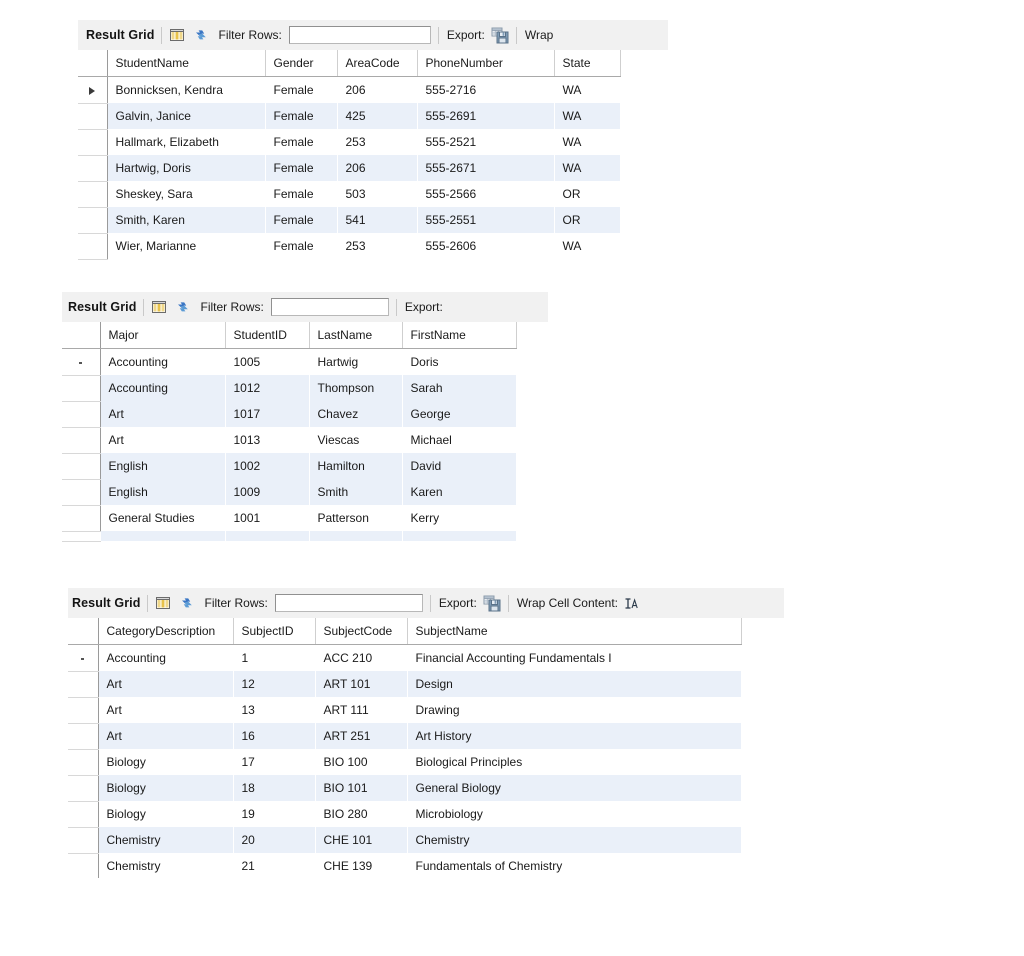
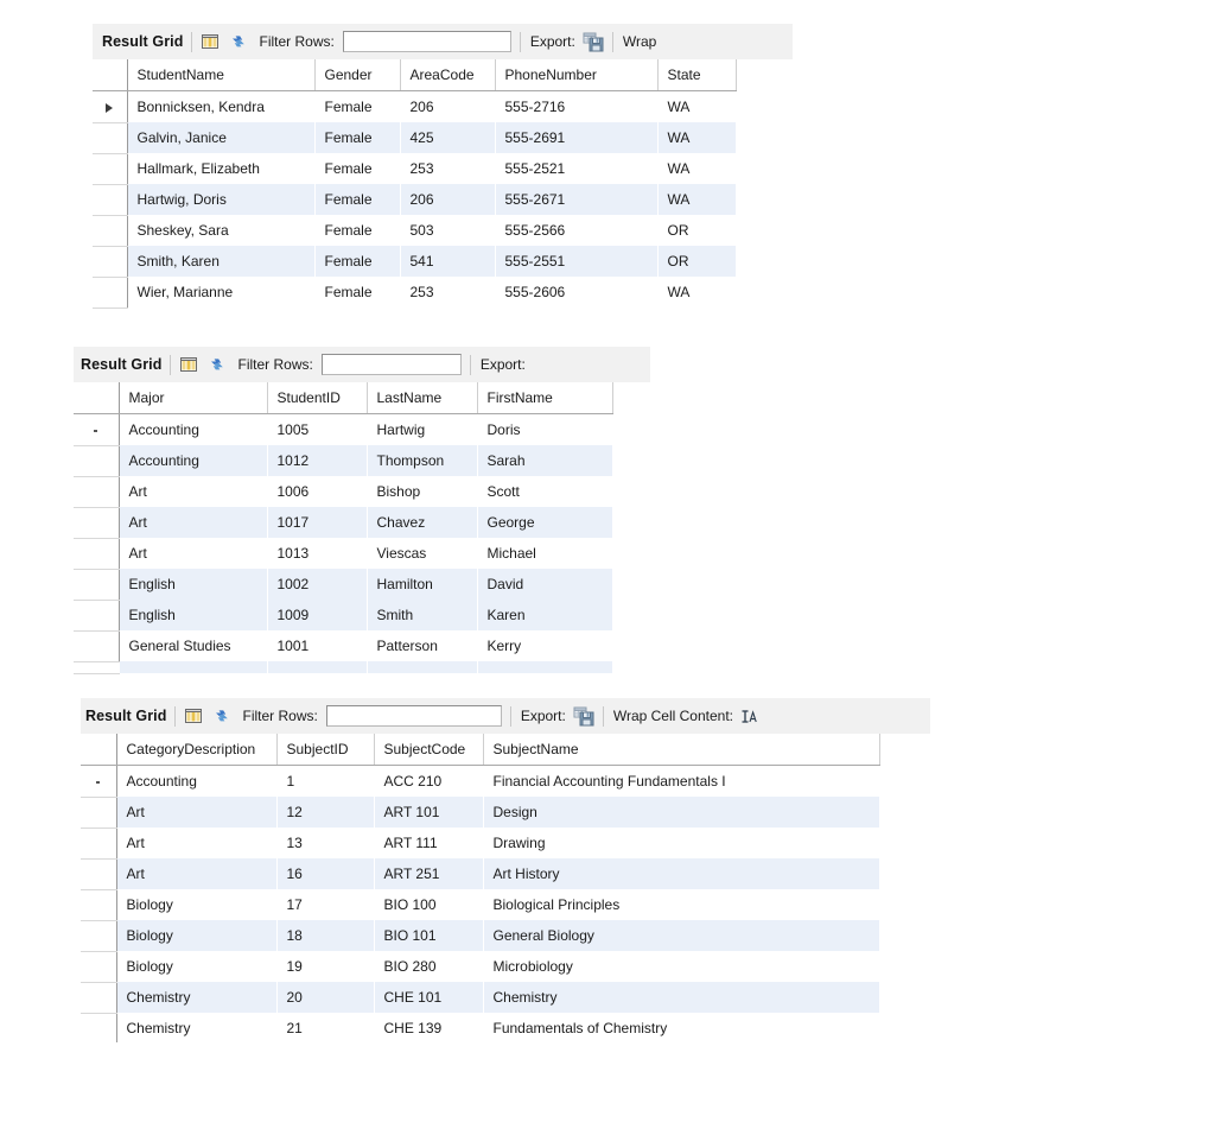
  Result Grid
  Filter Rows:
  Export:
  Wrap
  	StudentName	Gender	AreaCode	PhoneNumber	State
  	Bonnicksen, Kendra	Female	206	555-2716	WA
  	Galvin, Janice	Female	425	555-2691	WA
  	Hallmark, Elizabeth	Female	253	555-2521	WA
  	Hartwig, Doris	Female	206	555-2671	WA
  	Sheskey, Sara	Female	503	555-2566	OR
  	Smith, Karen	Female	541	555-2551	OR
  	Wier, Marianne	Female	253	555-2606	WA
  Result Grid
  Filter Rows:
  Export:
  	Major	StudentID	LastName	FirstName
  	Accounting	1005	Hartwig	Doris
  	Accounting	1012	Thompson	Sarah
+ 	Art	1006	Bishop	Scott
  	Art	1017	Chavez	George
  	Art	1013	Viescas	Michael
  	English	1002	Hamilton	David
  	English	1009	Smith	Karen
  	General Studies	1001	Patterson	Kerry
  Result Grid
  Filter Rows:
  Export:
  Wrap Cell Content:
  	CategoryDescription	SubjectID	SubjectCode	SubjectName
  	Accounting	1	ACC 210	Financial Accounting Fundamentals I
  	Art	12	ART 101	Design
  	Art	13	ART 111	Drawing
  	Art	16	ART 251	Art History
  	Biology	17	BIO 100	Biological Principles
  	Biology	18	BIO 101	General Biology
  	Biology	19	BIO 280	Microbiology
  	Chemistry	20	CHE 101	Chemistry
  	Chemistry	21	CHE 139	Fundamentals of Chemistry
